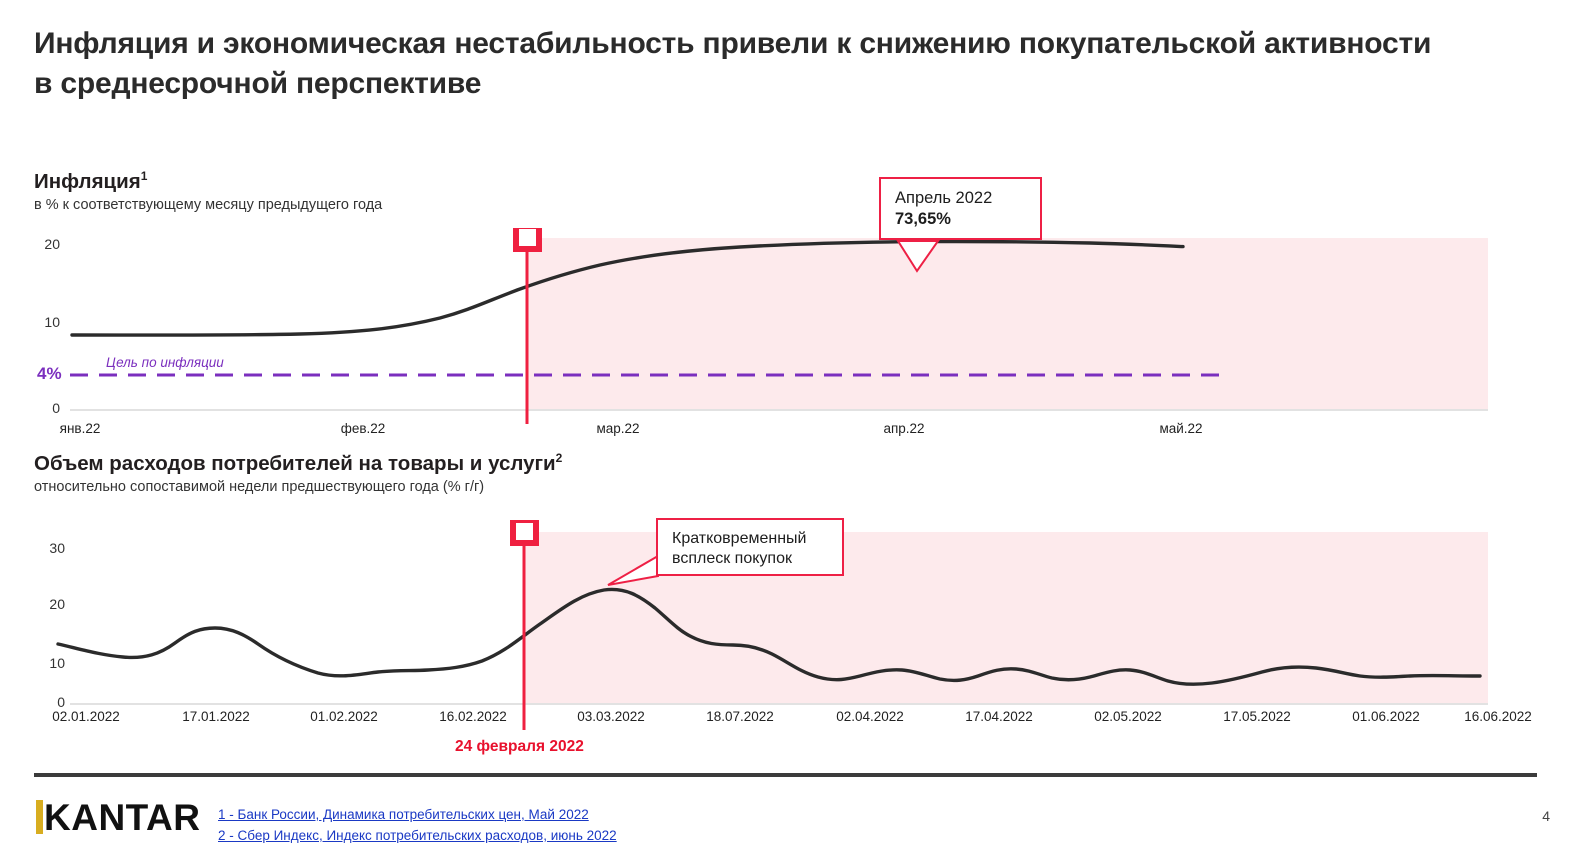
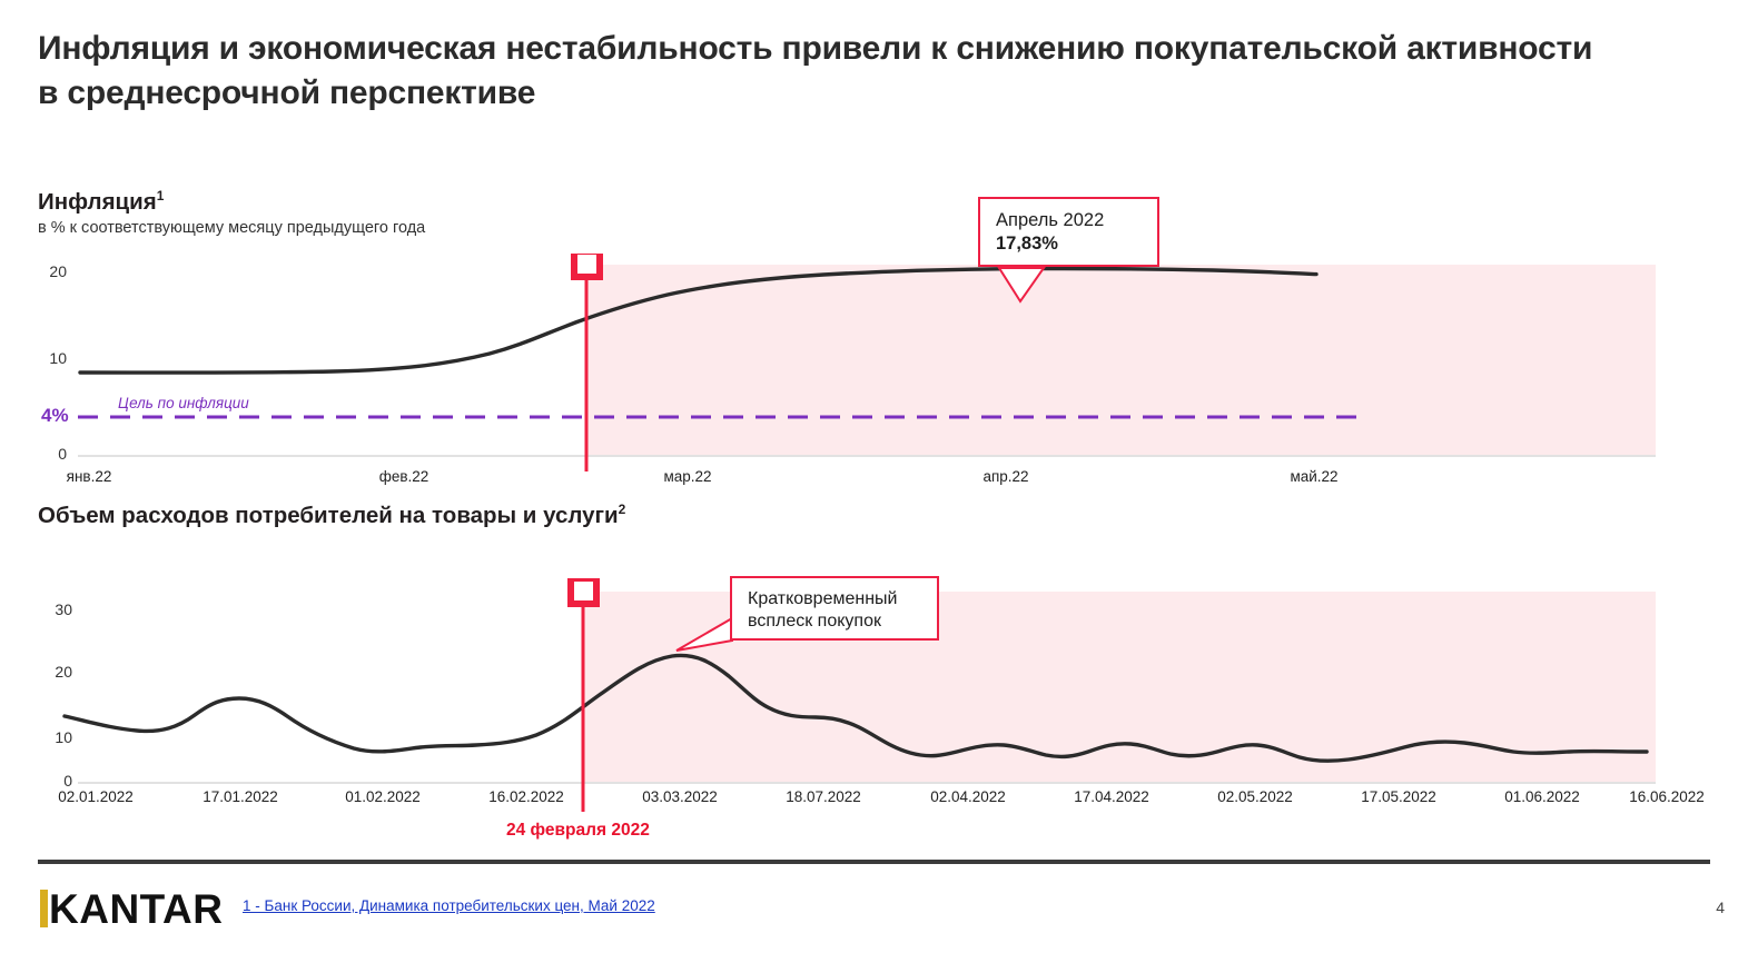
  Инфляция и экономическая нестабильность привели к снижению покупательской активности в среднесрочной перспективе
  Инфляция1
  в % к соответствующему месяцу предыдущего года
  0
  10
  20
  4%
  Цель по инфляции
  янв.22
  фев.22
  мар.22
  апр.22
  май.22
  Апрель 2022
- 73,65%
+ 17,83%
  Объем расходов потребителей на товары и услуги2
- относительно сопоставимой недели предшествующего года (% г/г)
  0
  10
  20
  30
  02.01.2022
  17.01.2022
  01.02.2022
  16.02.2022
  03.03.2022
  18.07.2022
  02.04.2022
  17.04.2022
  02.05.2022
  17.05.2022
  01.06.2022
  16.06.2022
  Кратковременный
  всплеск покупок
  24 февраля 2022
  KANTAR
  1 - Банк России, Динамика потребительских цен, Май 2022
- 2 - Сбер Индекс, Индекс потребительских расходов, июнь 2022
  4
